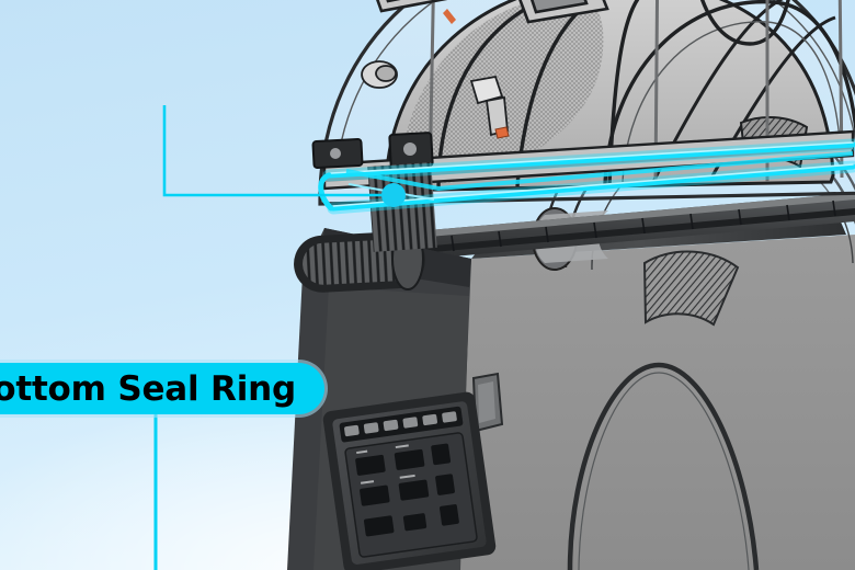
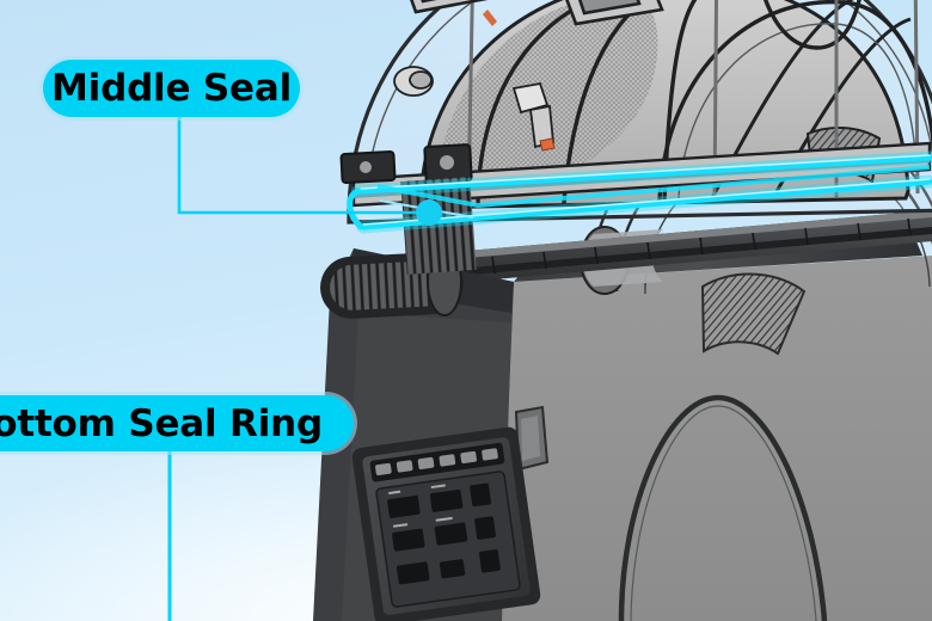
+ Middle Seal
  ottom Seal Ring
